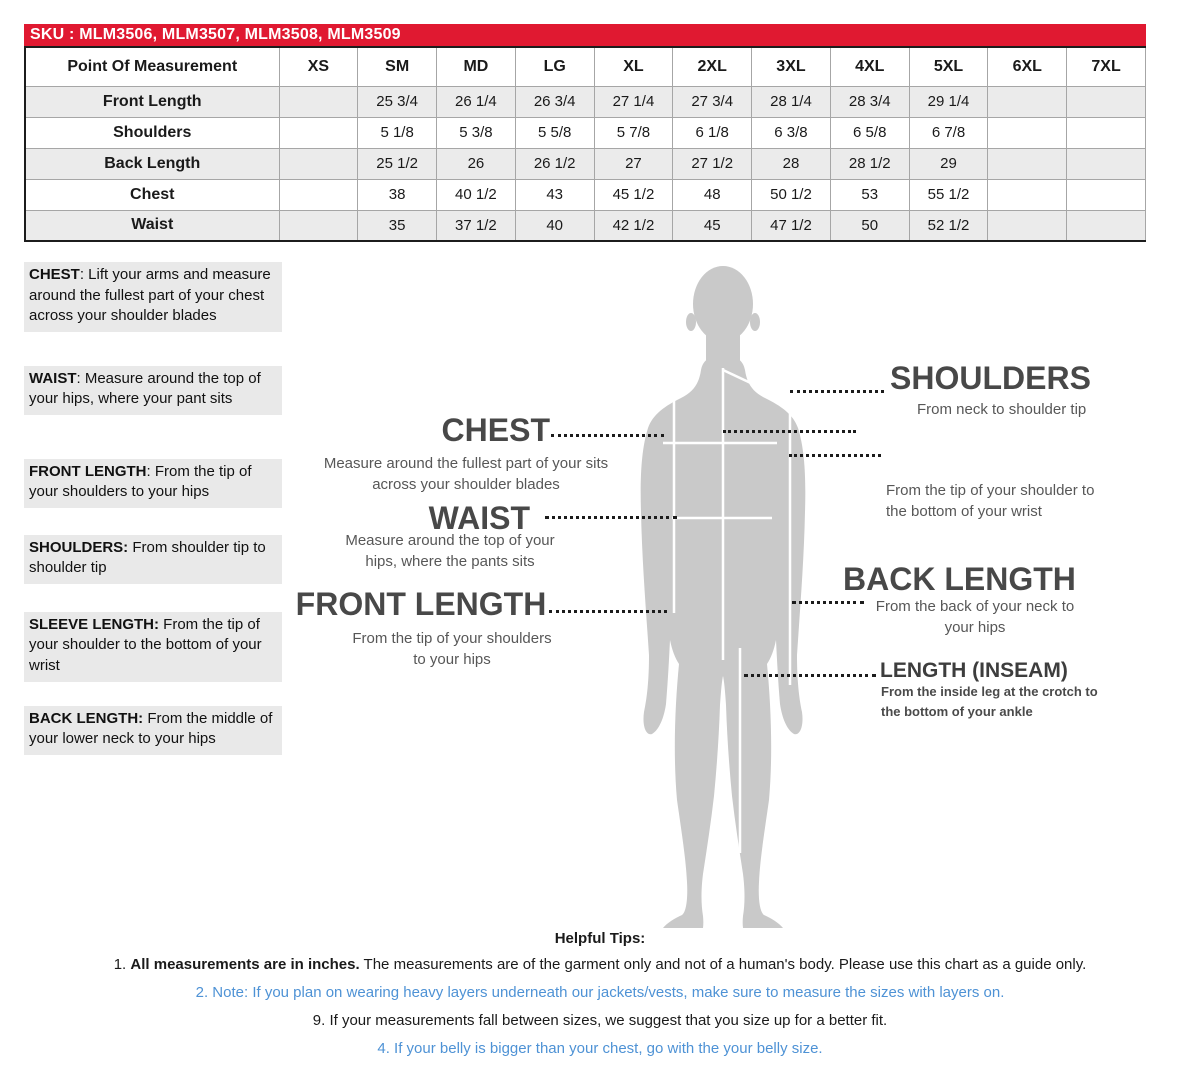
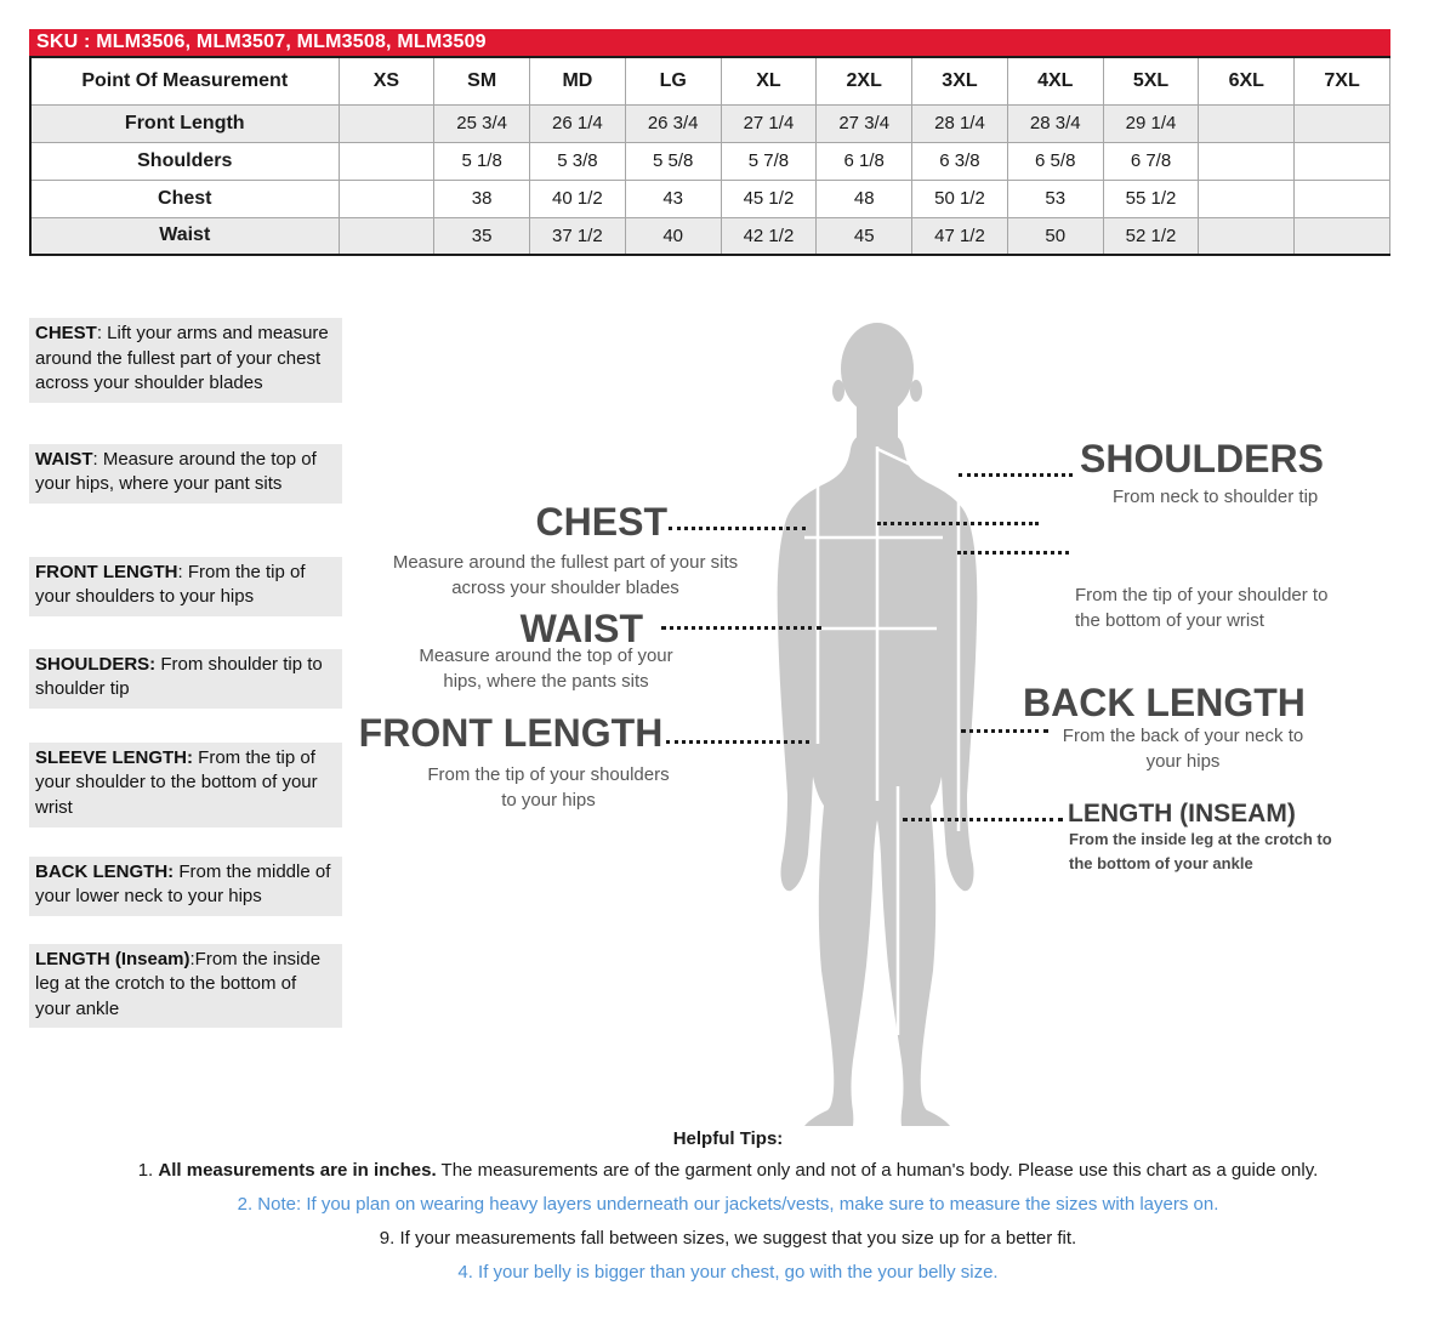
  SKU : MLM3506, MLM3507, MLM3508, MLM3509
  Point Of Measurement	XS	SM	MD	LG	XL	2XL	3XL	4XL	5XL	6XL	7XL
  Front Length		25 3/4	26 1/4	26 3/4	27 1/4	27 3/4	28 1/4	28 3/4	29 1/4
  Shoulders		5 1/8	5 3/8	5 5/8	5 7/8	6 1/8	6 3/8	6 5/8	6 7/8
- Back Length		25 1/2	26	26 1/2	27	27 1/2	28	28 1/2	29
  Chest		38	40 1/2	43	45 1/2	48	50 1/2	53	55 1/2
  Waist		35	37 1/2	40	42 1/2	45	47 1/2	50	52 1/2
  CHEST: Lift your arms and measure around the fullest part of your chest across your shoulder blades
  WAIST: Measure around the top of your hips, where your pant sits
  FRONT LENGTH: From the tip of your shoulders to your hips
  SHOULDERS: From shoulder tip to shoulder tip
  SLEEVE LENGTH: From the tip of your shoulder to the bottom of your wrist
  BACK LENGTH: From the middle of your lower neck to your hips
+ LENGTH (Inseam):From the inside leg at the crotch to the bottom of your ankle
  CHEST
  Measure around the fullest part of your sits across your shoulder blades
  WAIST
  Measure around the top of your hips, where the pants sits
  FRONT LENGTH
  From the tip of your shoulders to your hips
  SHOULDERS
  From neck to shoulder tip
  From the tip of your shoulder to the bottom of your wrist
  BACK LENGTH
  From the back of your neck to your hips
  LENGTH (INSEAM)
  From the inside leg at the crotch to the bottom of your ankle
  Helpful Tips:
  1. All measurements are in inches. The measurements are of the garment only and not of a human's body. Please use this chart as a guide only.
  2. Note: If you plan on wearing heavy layers underneath our jackets/vests, make sure to measure the sizes with layers on.
  9. If your measurements fall between sizes, we suggest that you size up for a better fit.
  4. If your belly is bigger than your chest, go with the your belly size.
